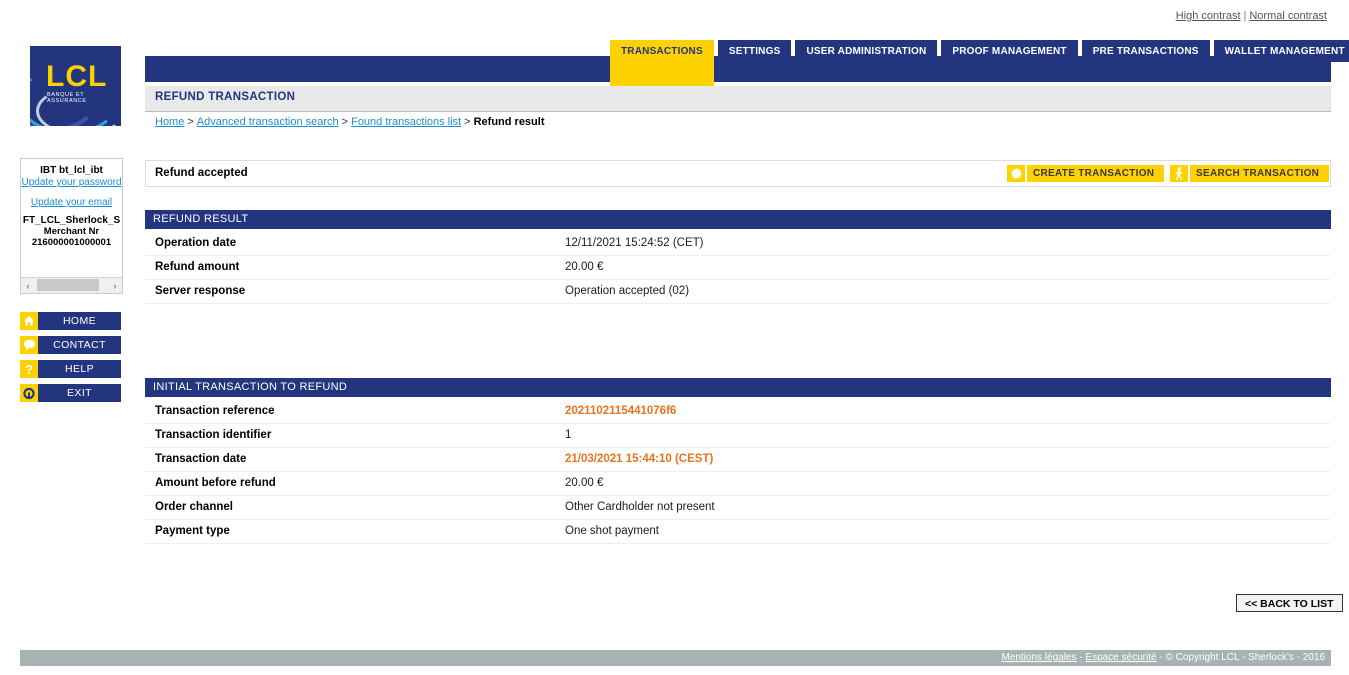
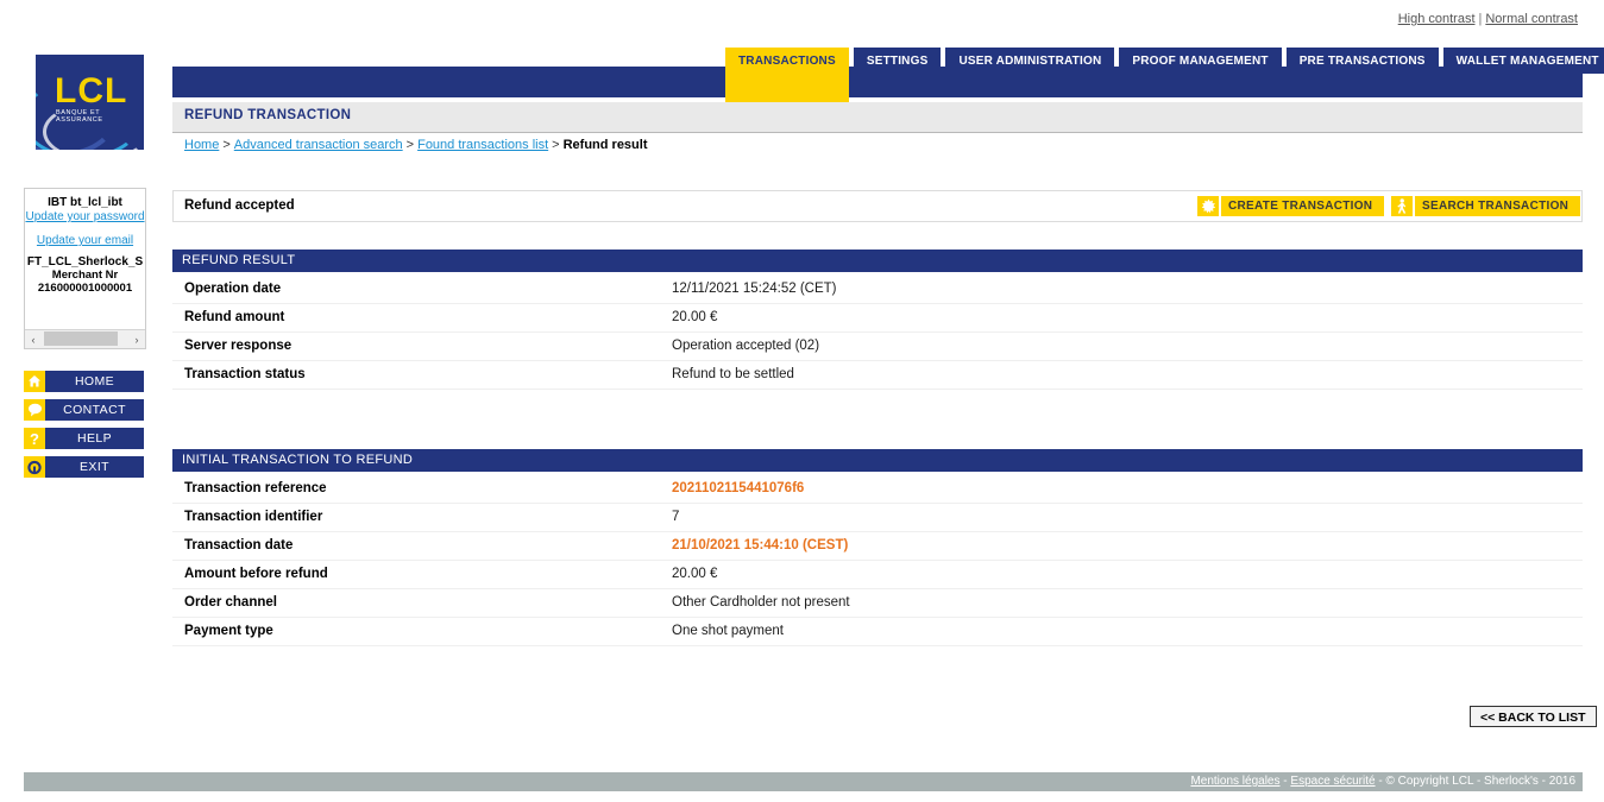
  High contrast | Normal contrast
  LCL
  TRANSACTIONS
  SETTINGS
  USER ADMINISTRATION
  PROOF MANAGEMENT
  PRE TRANSACTIONS
  WALLET MANAGEMENT
  REFUND TRANSACTION
  Home > Advanced transaction search > Found transactions list > Refund result
  IBT bt_lcl_ibt
  Update your password
  Update your email
  FT_LCL_Sherlock_S
  Merchant Nr
  216000001000001
  ‹
  ›
  HOME
  CONTACT
  ?
  HELP
  EXIT
  Refund accepted
  CREATE TRANSACTION
  SEARCH TRANSACTION
  REFUND RESULT
  Operation date
  12/11/2021 15:24:52 (CET)
  Refund amount
  20.00 €
  Server response
  Operation accepted (02)
+ Transaction status
+ Refund to be settled
  INITIAL TRANSACTION TO REFUND
  Transaction reference
  2021102115441076f6
  Transaction identifier
- 1
+ 7
  Transaction date
- 21/03/2021 15:44:10 (CEST)
+ 21/10/2021 15:44:10 (CEST)
  Amount before refund
  20.00 €
  Order channel
  Other Cardholder not present
  Payment type
  One shot payment
  << BACK TO LIST
  Mentions légales - Espace sécurité - © Copyright LCL - Sherlock's - 2016
